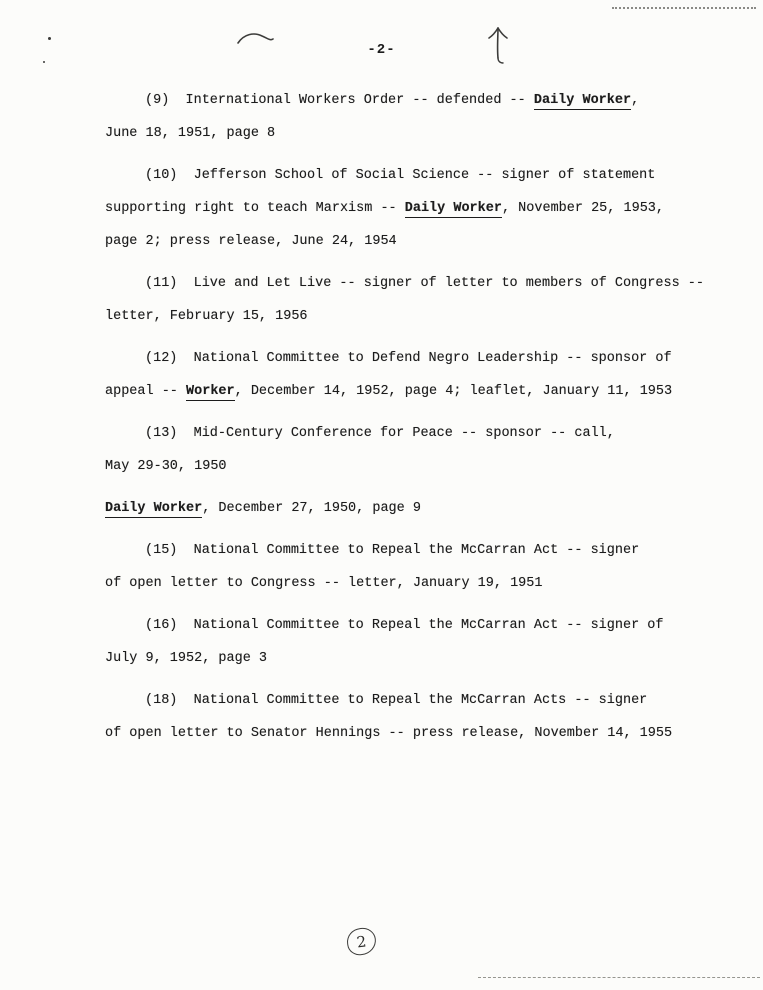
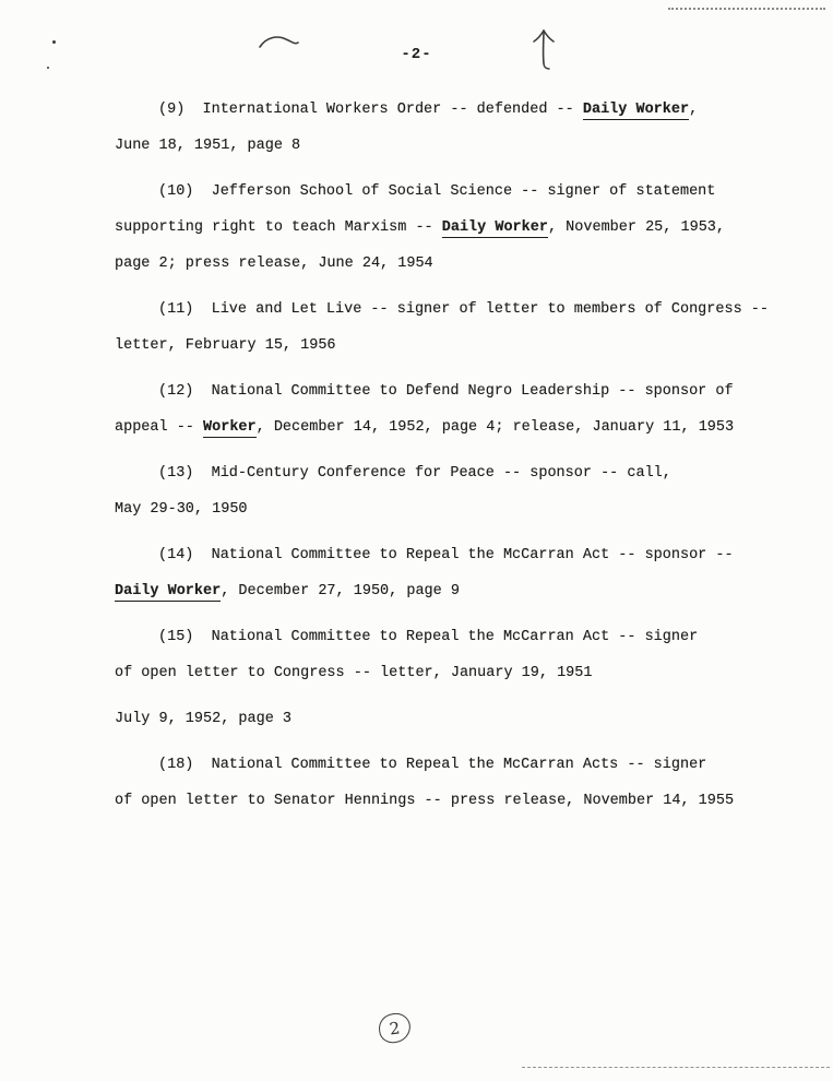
  -2-
  (9) International Workers Order -- defended -- Daily Worker,
  June 18, 1951, page 8
  (10) Jefferson School of Social Science -- signer of statement
  supporting right to teach Marxism -- Daily Worker, November 25, 1953,
  page 2; press release, June 24, 1954
  (11) Live and Let Live -- signer of letter to members of Congress --
  letter, February 15, 1956
  (12) National Committee to Defend Negro Leadership -- sponsor of
- appeal -- Worker, December 14, 1952, page 4; leaflet, January 11, 1953
+ appeal -- Worker, December 14, 1952, page 4; release, January 11, 1953
  (13) Mid-Century Conference for Peace -- sponsor -- call,
  May 29-30, 1950
+ (14) National Committee to Repeal the McCarran Act -- sponsor --
  Daily Worker, December 27, 1950, page 9
  (15) National Committee to Repeal the McCarran Act -- signer
  of open letter to Congress -- letter, January 19, 1951
- (16) National Committee to Repeal the McCarran Act -- signer of
  July 9, 1952, page 3
  (18) National Committee to Repeal the McCarran Acts -- signer
  of open letter to Senator Hennings -- press release, November 14, 1955
